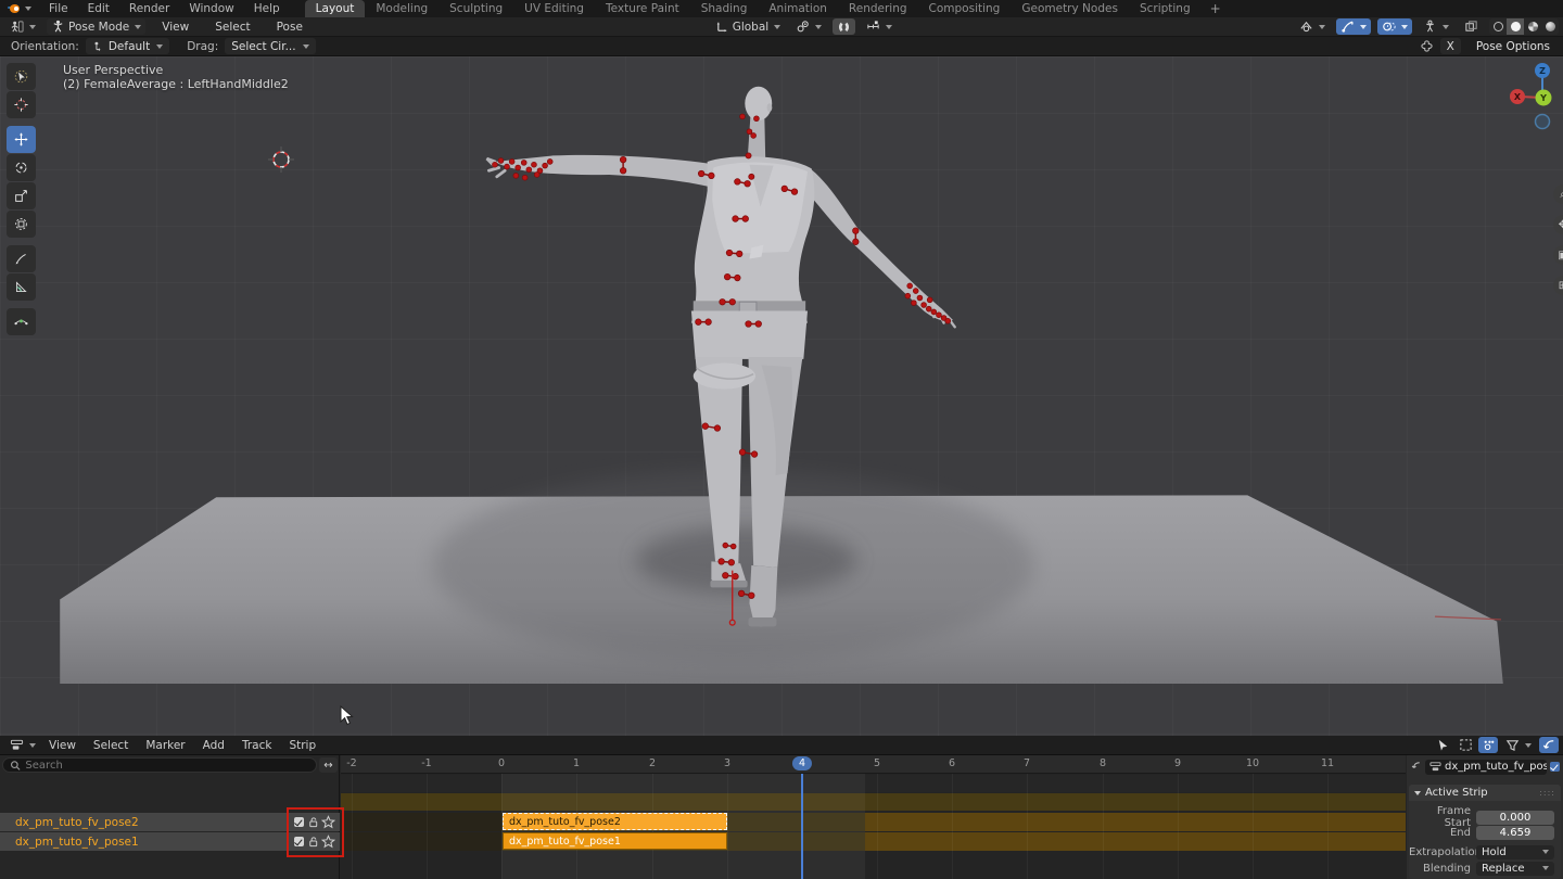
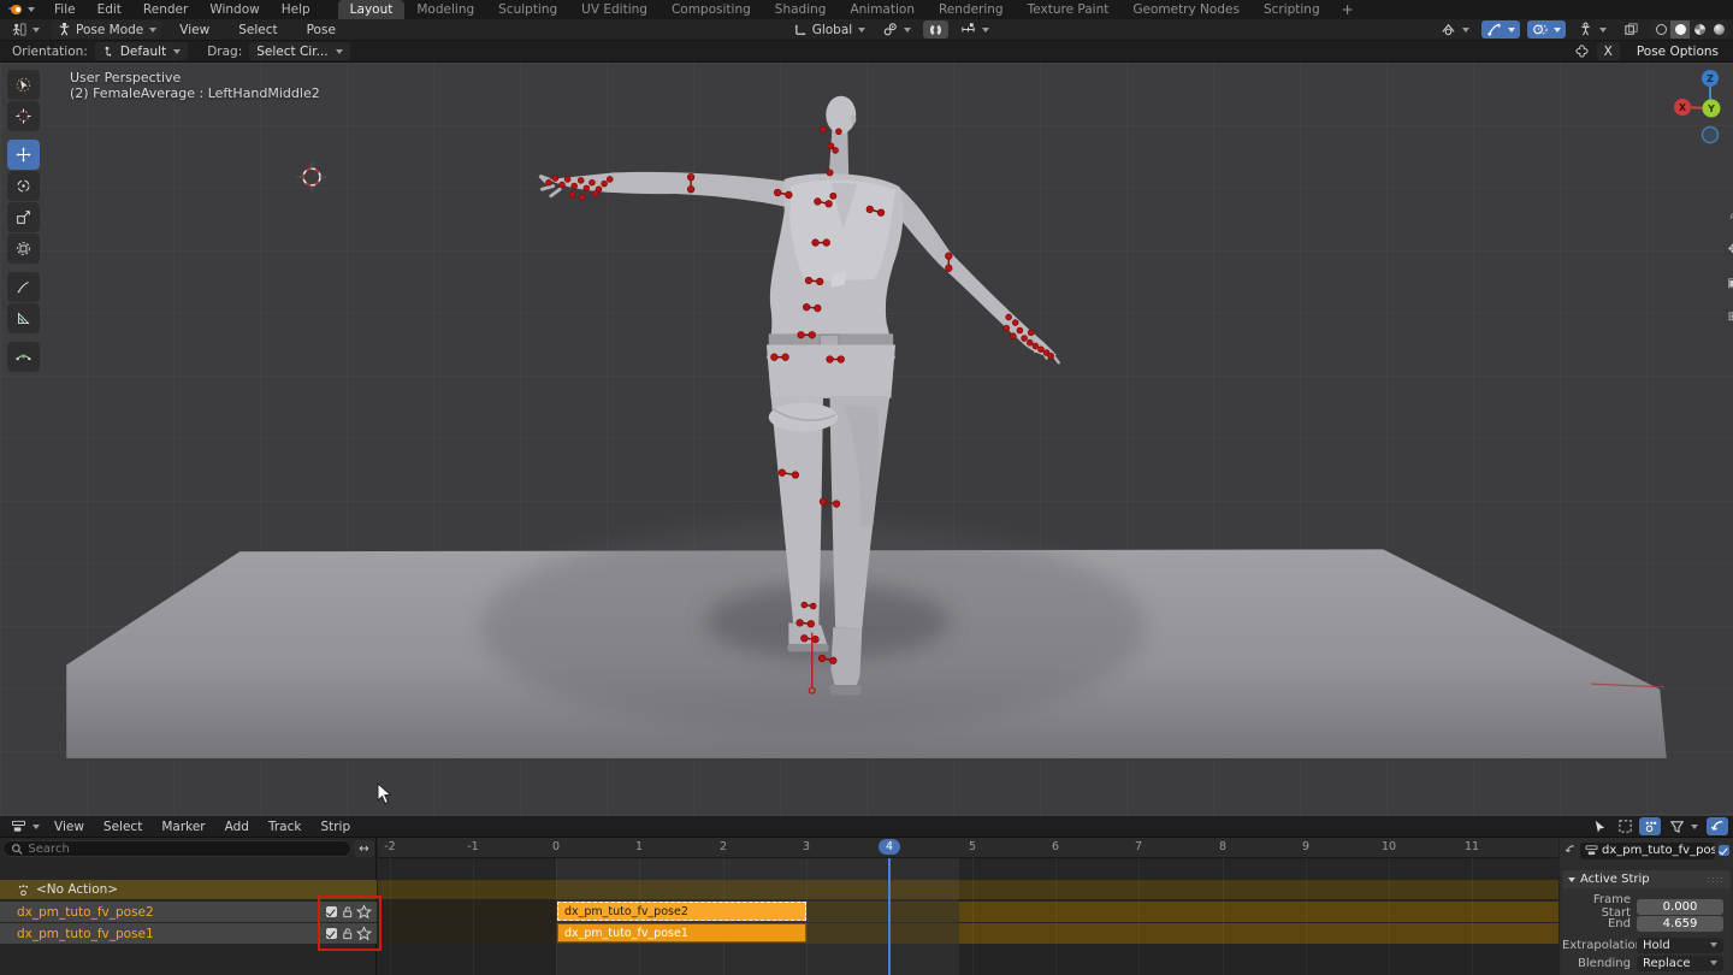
  File
  Edit
  Render
  Window
  Help
  Layout
  Modeling
  Sculpting
  UV Editing
- Texture Paint
+ Compositing
  Shading
  Animation
  Rendering
- Compositing
+ Texture Paint
  Geometry Nodes
  Scripting
  +
  Pose Mode
  View
  Select
  Pose
  Global
  Orientation:
  Default
  Drag:
  Select Cir...
  X
  Pose Options
  User Perspective
  (2) FemaleAverage : LeftHandMiddle2
  Z
  X
  Y
  View
  Select
  Marker
  Add
  Track
  Strip
  Search
  ↔
+ <No Action>
  dx_pm_tuto_fv_pose2
  dx_pm_tuto_fv_pose1
  -2
  -1
  0
  1
  2
  3
  5
  6
  7
  8
  9
  10
  11
  4
  dx_pm_tuto_fv_pose2
  dx_pm_tuto_fv_pose1
  dx_pm_tuto_fv_pos
  Active Strip
  ::::
  Frame Start
  0.000
  End
  4.659
  Extrapolatio
  Hold
  Blending
  Replace
